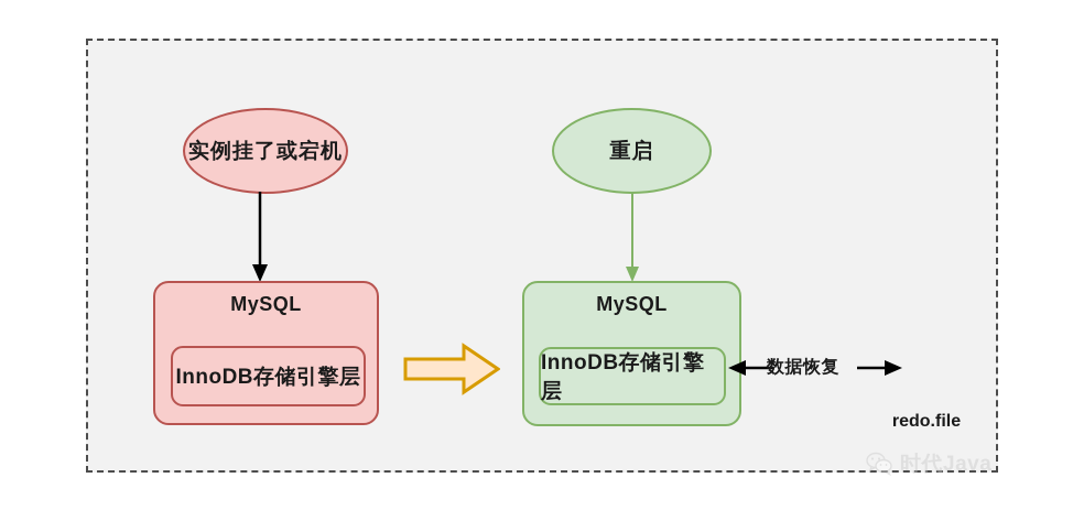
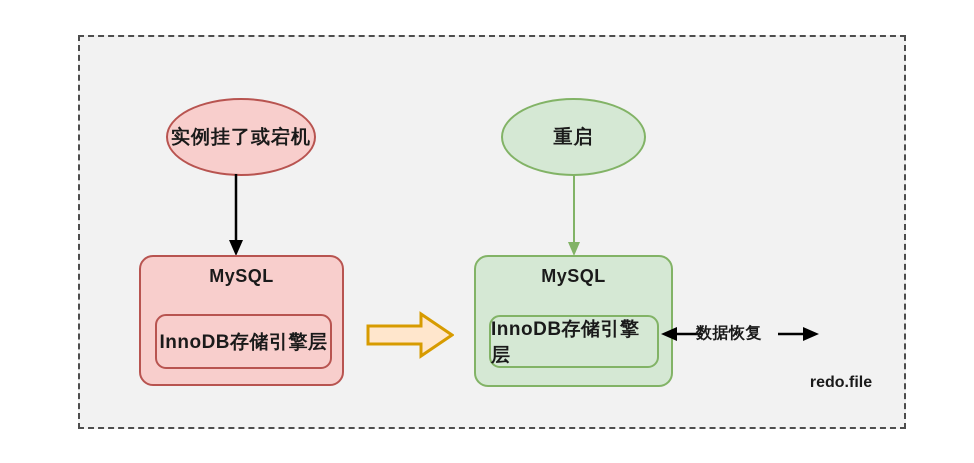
  实例挂了或宕机
  MySQL
  InnoDB存储引擎层
  重启
  MySQL
  InnoDB存储引擎层
  数据恢复
  redo.file
- 时代Java
